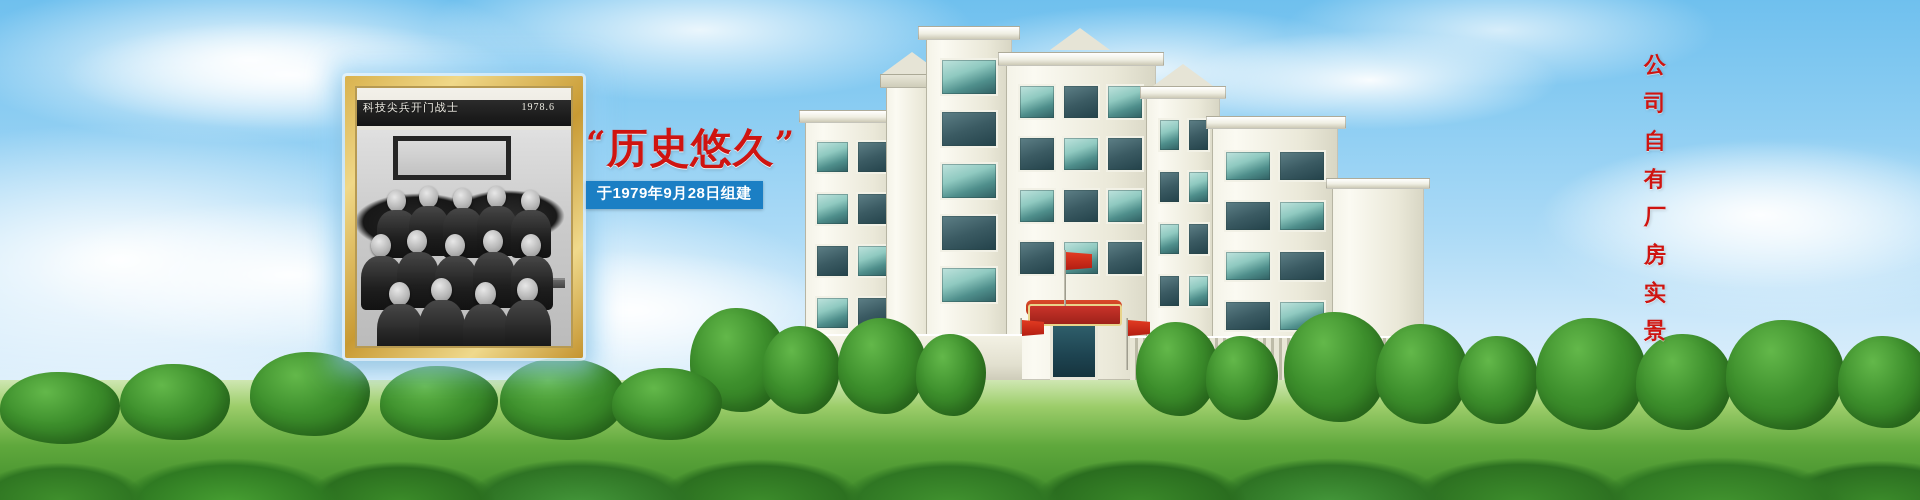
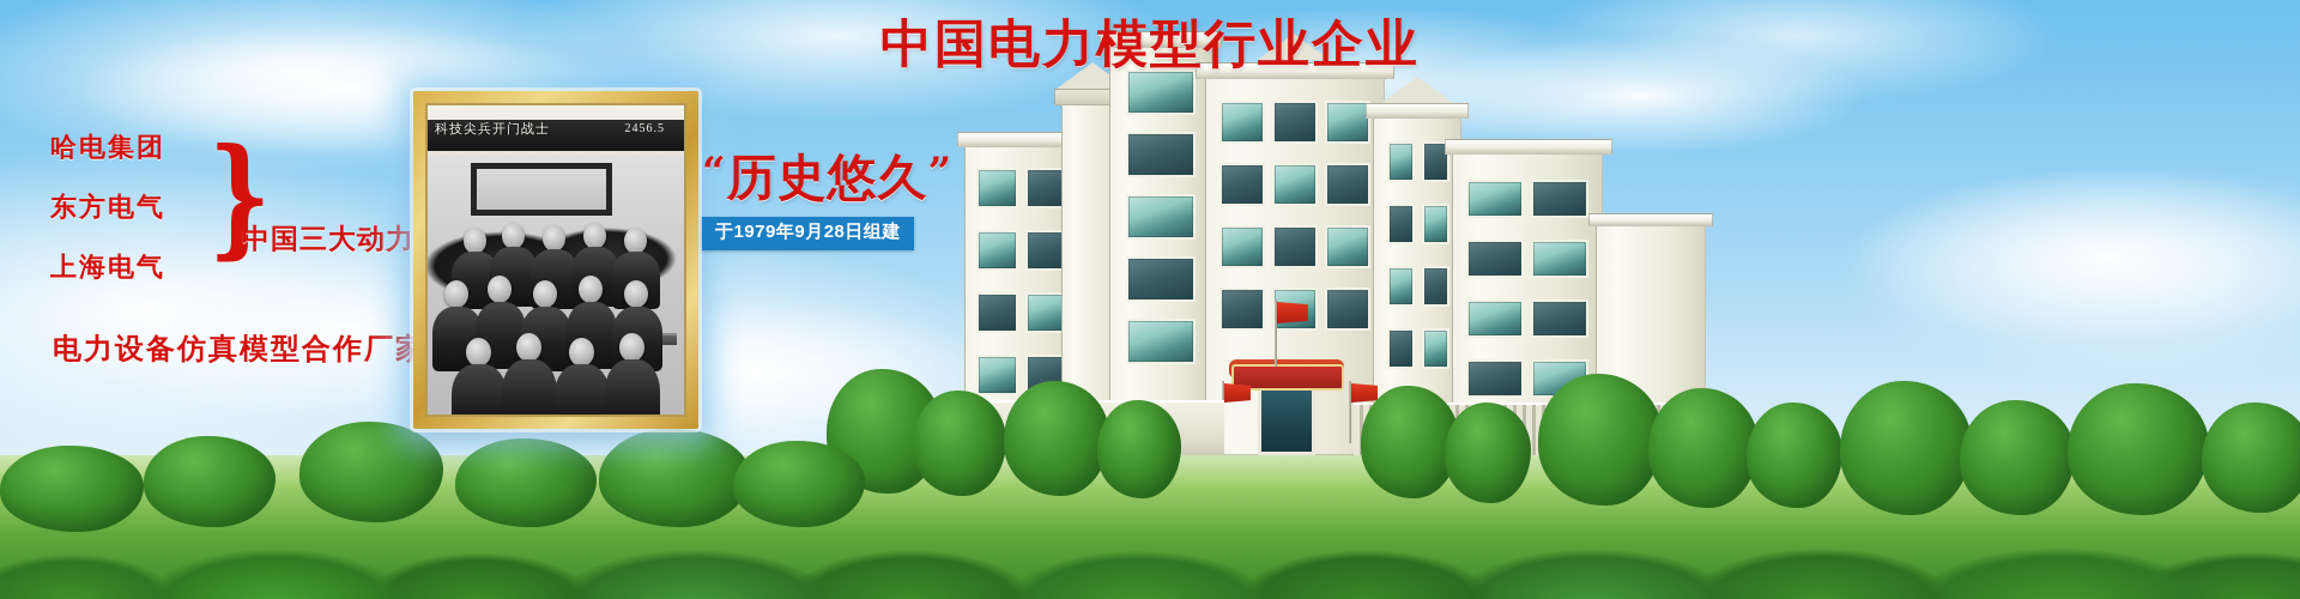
+ 中国电力模型行业企业
+ 哈电集团
+ 东方电气
+ 上海电气
+ }
+ 中国三大动力
+ 电力设备仿真模型合作厂家
  科技尖兵开门战士
- 1978.6
+ 2456.5
  “历史悠久”
  于1979年9月28日组建
- 公
- 司
- 自
- 有
- 厂
- 房
- 实
- 景
